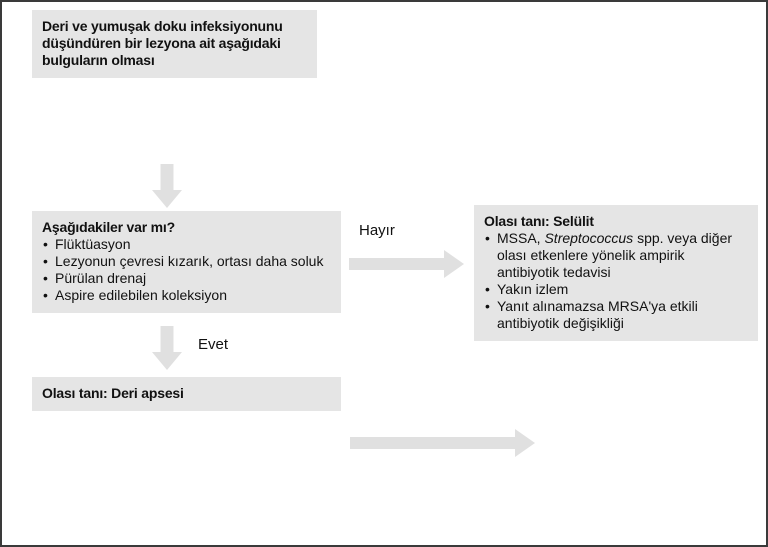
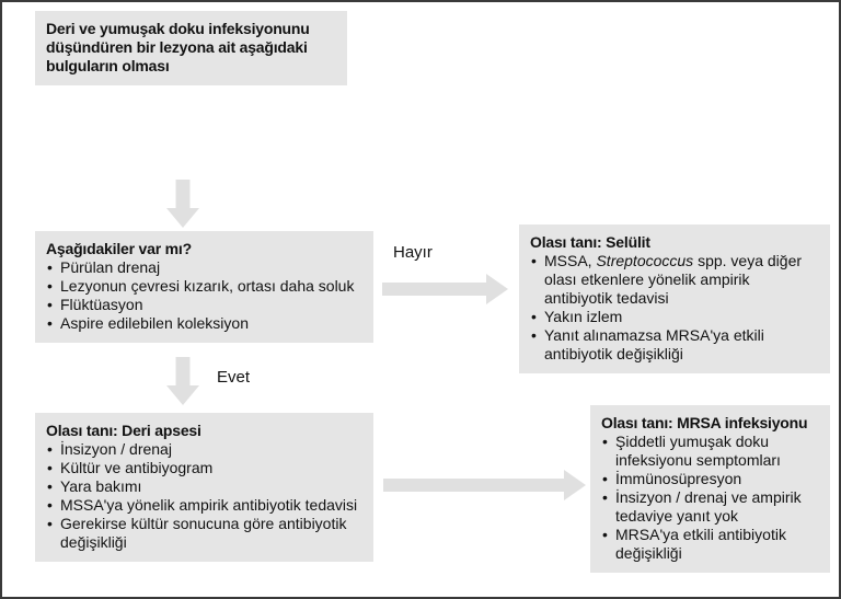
  Deri ve yumuşak doku infeksiyonunu düşündüren bir lezyona ait aşağıdaki bulguların olması
  Aşağıdakiler var mı?
- Flüktüasyon
+ Pürülan drenaj
  Lezyonun çevresi kızarık, ortası daha soluk
- Pürülan drenaj
+ Flüktüasyon
  Aspire edilebilen koleksiyon
  Hayır
  Olası tanı: Selülit
  MSSA, Streptococcus spp. veya diğer olası etkenlere yönelik ampirik antibiyotik tedavisi
  Yakın izlem
  Yanıt alınamazsa MRSA'ya etkili antibiyotik değişikliği
  Evet
  Olası tanı: Deri apsesi
+ İnsizyon / drenaj
+ Kültür ve antibiyogram
+ Yara bakımı
+ MSSA'ya yönelik ampirik antibiyotik tedavisi
+ Gerekirse kültür sonucuna göre antibiyotik değişikliği
+ Olası tanı: MRSA infeksiyonu
+ Şiddetli yumuşak doku infeksiyonu semptomları
+ İmmünosüpresyon
+ İnsizyon / drenaj ve ampirik tedaviye yanıt yok
+ MRSA'ya etkili antibiyotik değişikliği
